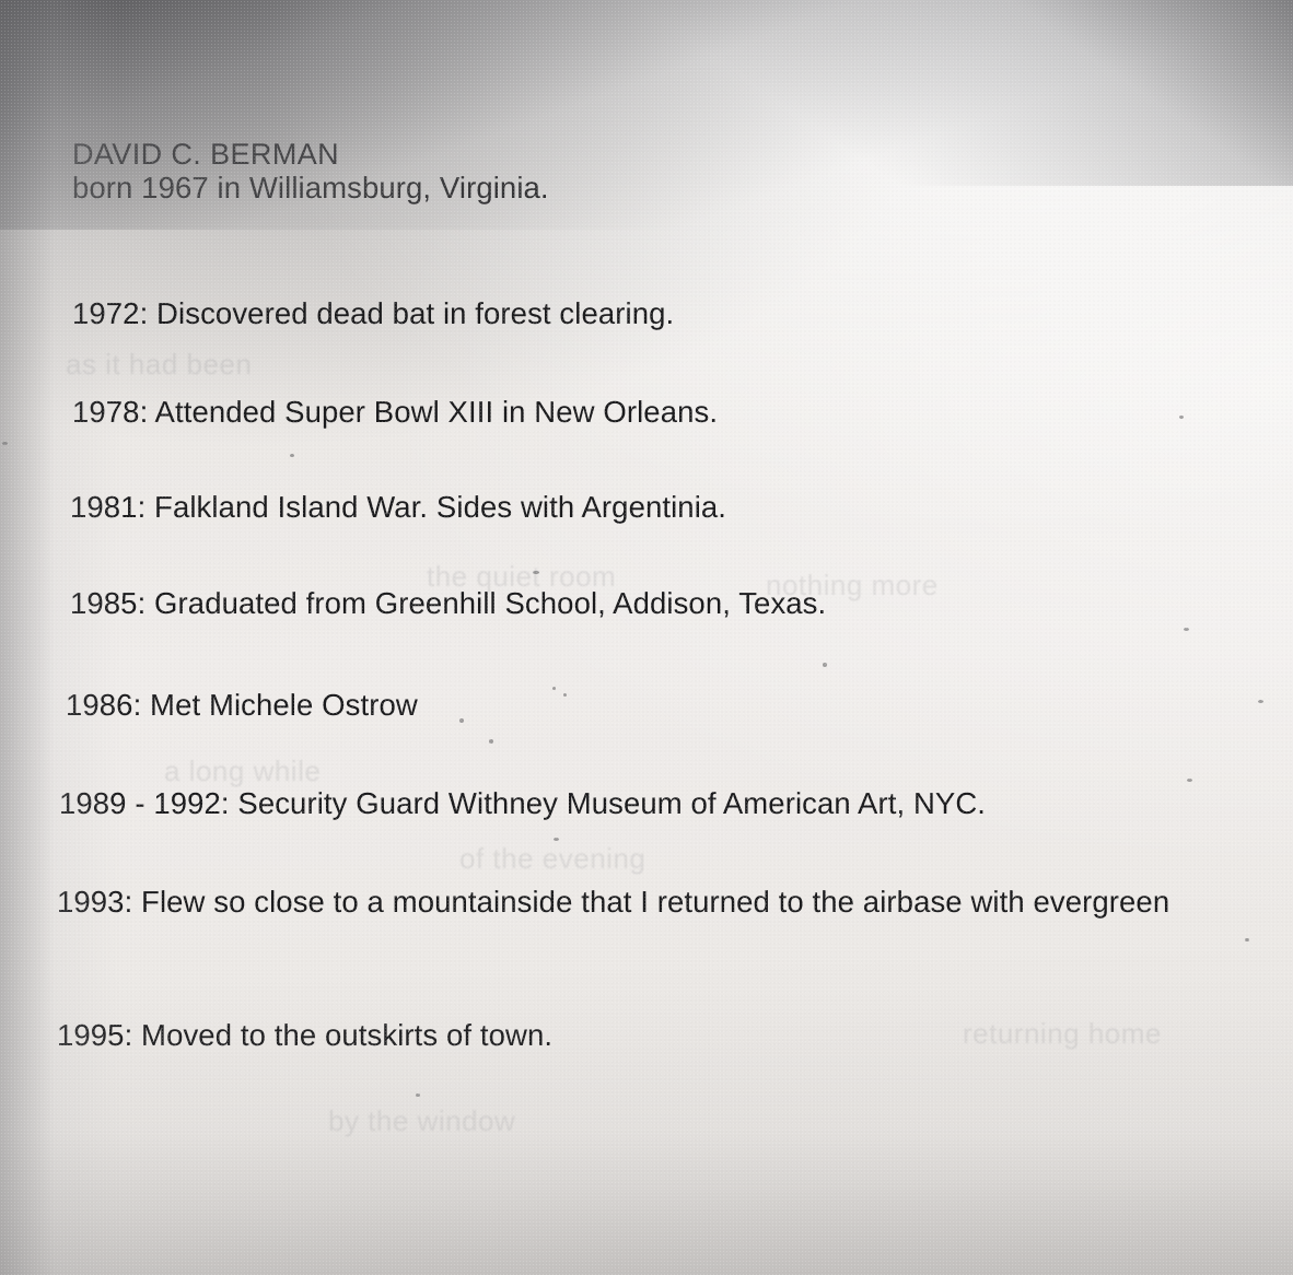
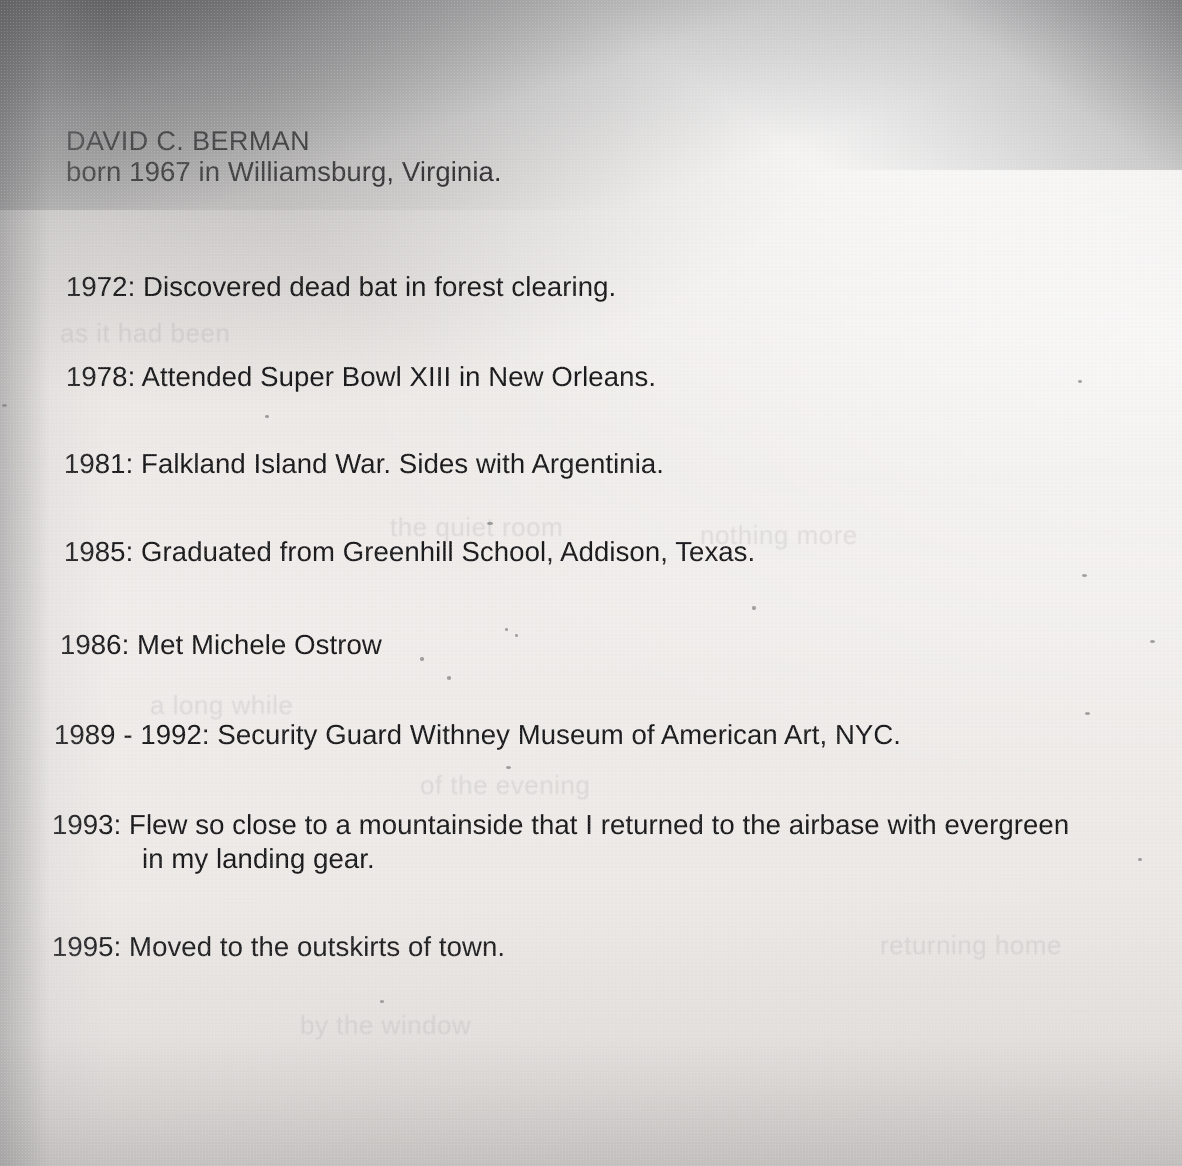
  the quiet room
  nothing more
  a long while
  of the evening
  2: Discovered dead bat in forest clearing.
  8: Attended Super Bowl XIII in New Orleans.
  1: Falkland Island War. Sides with Argentinia.
  5: Graduated from Greenhill School, Addison, Texas.
  6: Met Michele Ostrow
  - 1992: Security Guard Withney Museum of American Art, NYC.
  : Flew so close to a mountainside that I returned to the airbase with evergreen
+ in my landing gear.
